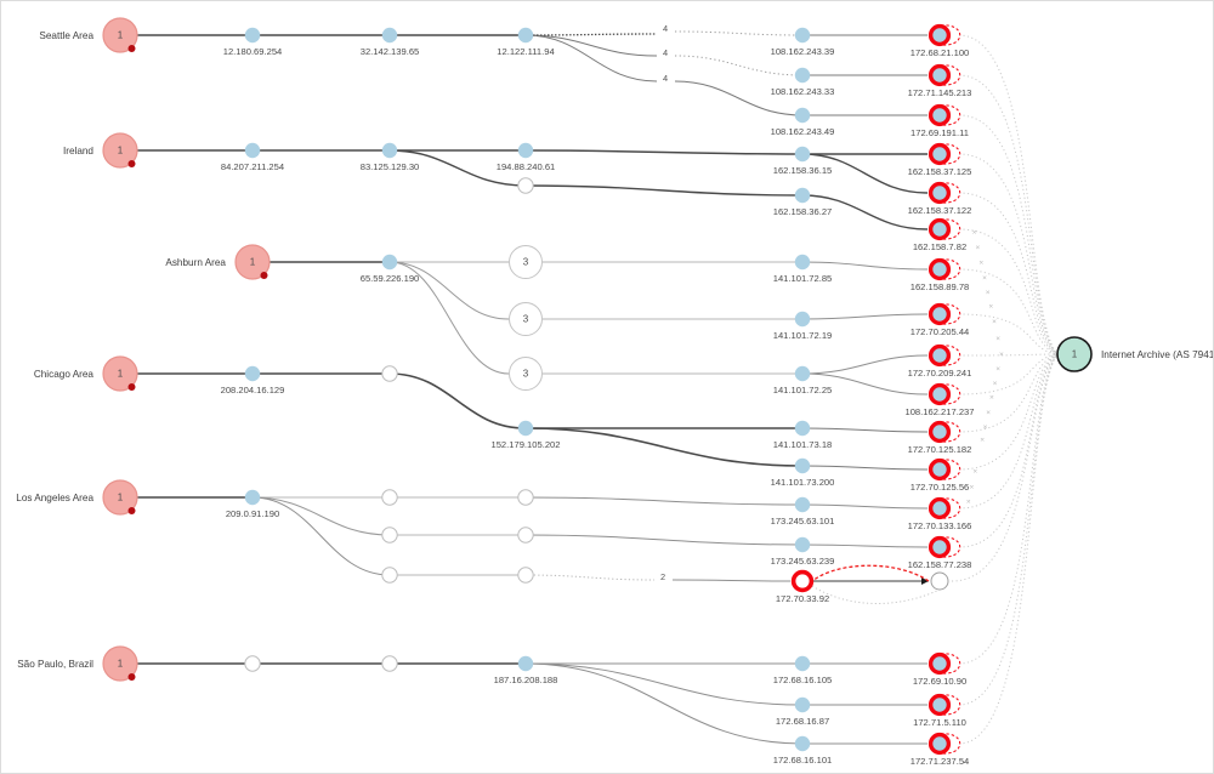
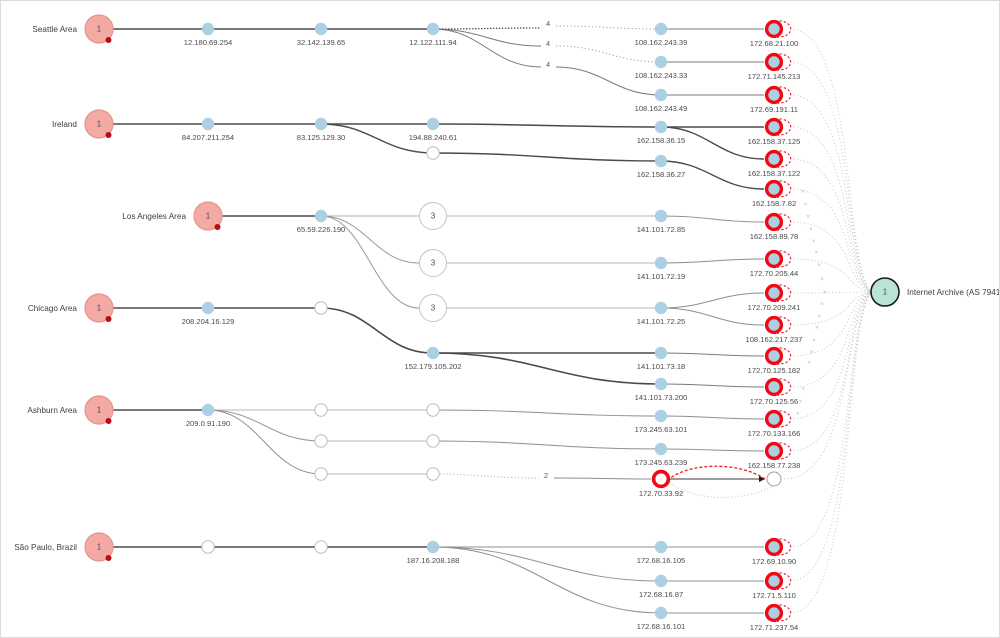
  3
  3
  3
  1
  1
  1
  1
  1
  1
  1
  12.180.69.254
  32.142.139.65
  12.122.111.94
  108.162.243.39
  108.162.243.33
  108.162.243.49
  84.207.211.254
  83.125.129.30
  194.88.240.61
  162.158.36.15
  162.158.36.27
  65.59.226.190
  141.101.72.85
  141.101.72.19
  141.101.72.25
  208.204.16.129
  152.179.105.202
  141.101.73.18
  141.101.73.200
  209.0.91.190
  173.245.63.101
  173.245.63.239
  187.16.208.188
  172.68.16.105
  172.68.16.87
  172.68.16.101
  172.68.21.100
  172.71.145.213
  172.69.191.11
  162.158.37.125
  162.158.37.122
  162.158.7.82
  162.158.89.78
  172.70.205.44
  172.70.209.241
  108.162.217.237
  172.70.125.182
  172.70.125.56
  172.70.133.166
  162.158.77.238
  172.69.10.90
  172.71.5.110
  172.71.237.54
  172.70.33.92
  2
  Seattle Area
  Ireland
- Ashburn Area
+ Los Angeles Area
  Chicago Area
- Los Angeles Area
+ Ashburn Area
  São Paulo, Brazil
  Internet Archive (AS 7941
  4
  4
  4
